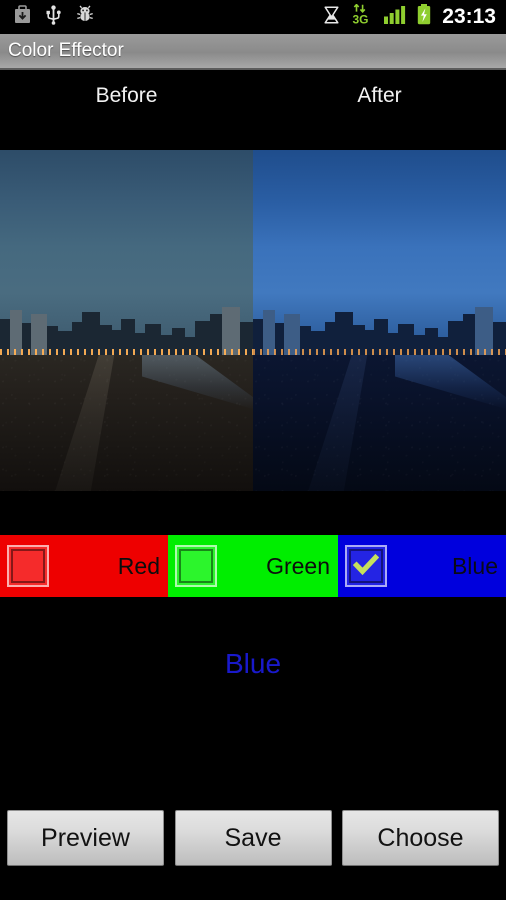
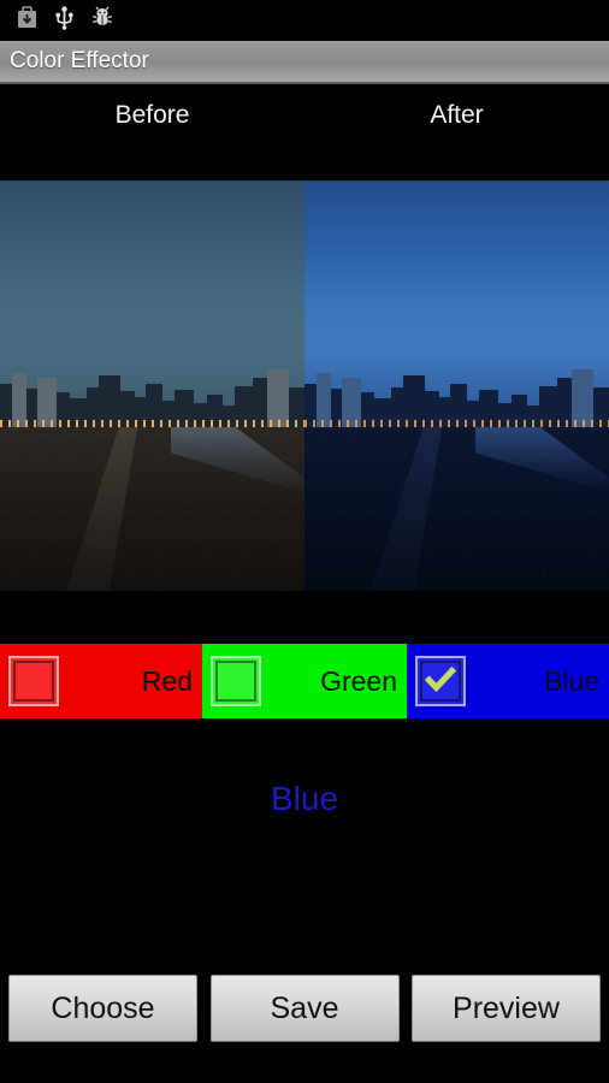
- 3G
- 23:13
  Color Effector
  Before
  After
  Red
  Green
  Blue
  Blue
- Preview
+ Choose
  Save
- Choose
+ Preview
